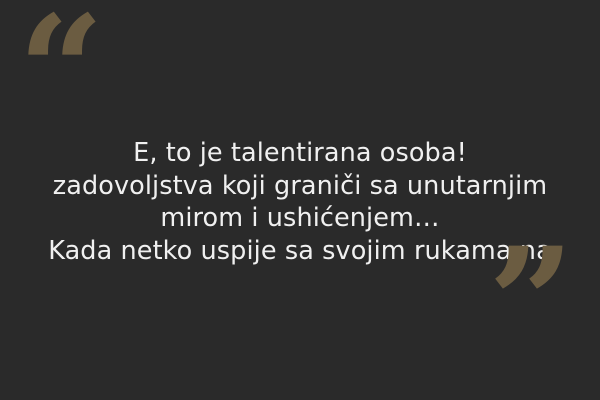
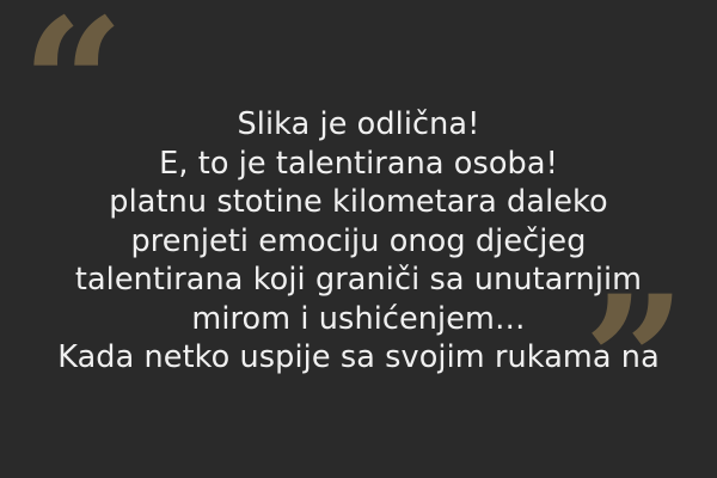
  “
+ Slika je odlična!
  E, to je talentirana osoba!
+ platnu stotine kilometara daleko
+ prenjeti emociju onog dječjeg
- zadovoljstva koji graniči sa unutarnjim
+ talentirana koji graniči sa unutarnjim
  mirom i ushićenjem…
  Kada netko uspije sa svojim rukama na
  ”
